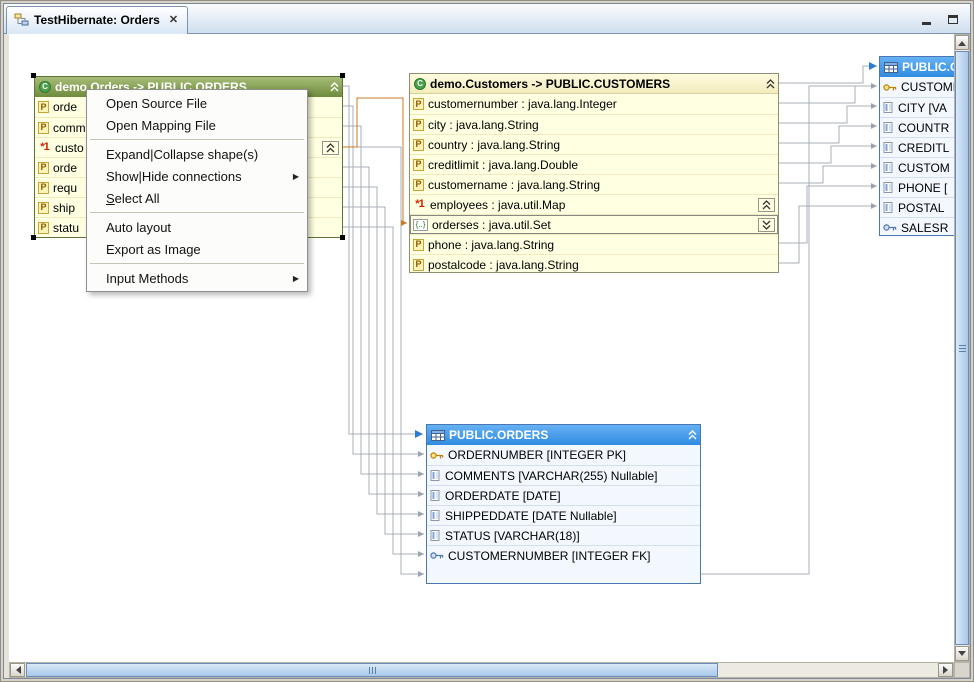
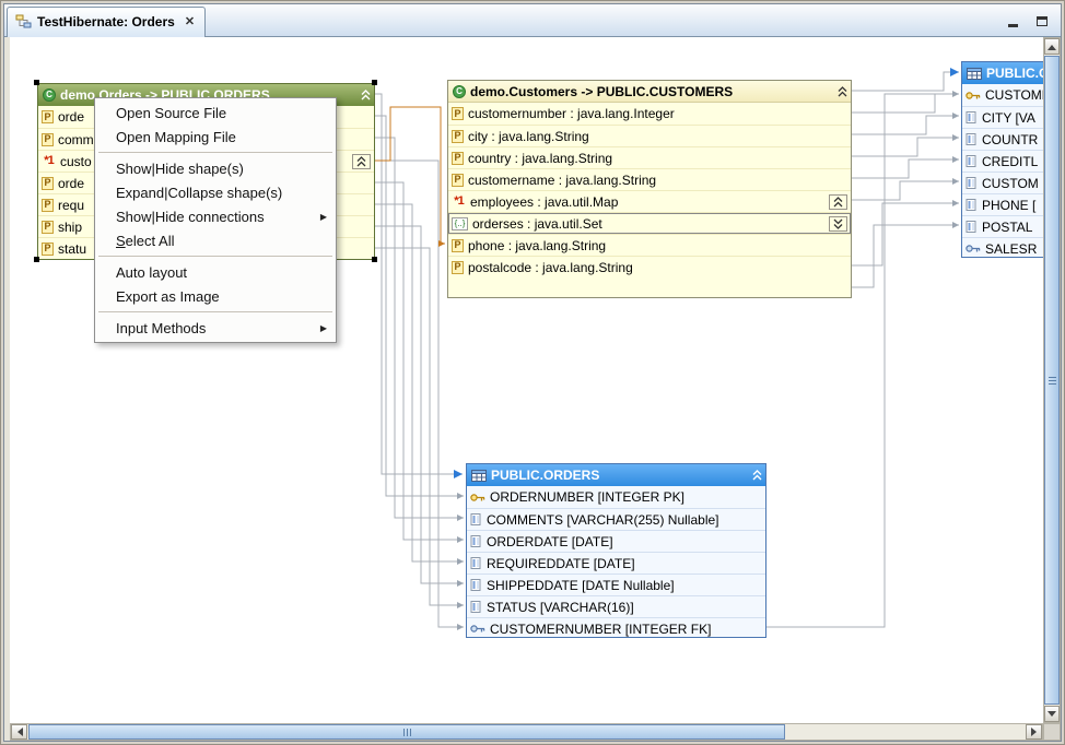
  TestHibernate: Orders
  ✕
  demo.Orders -> PUBLIC.ORDERS
  orde
  comm
  custo
  orde
  requ
  ship
  statu
  demo.Customers -> PUBLIC.CUSTOMERS
  customernumber : java.lang.Integer
  city : java.lang.String
  country : java.lang.String
- creditlimit : java.lang.Double
  customername : java.lang.String
  employees : java.util.Map
  orderses : java.util.Set
  phone : java.lang.String
  postalcode : java.lang.String
  PUBLIC.ORDERS
  ORDERNUMBER [INTEGER PK]
  COMMENTS [VARCHAR(255) Nullable]
  ORDERDATE [DATE]
+ REQUIREDDATE [DATE]
  SHIPPEDDATE [DATE Nullable]
- STATUS [VARCHAR(18)]
+ STATUS [VARCHAR(16)]
  CUSTOMERNUMBER [INTEGER FK]
  PUBLIC.
  CUSTOM
  CITY [VA
  COUNTR
  CREDITL
  CUSTOM
  PHONE [
  POSTAL
  SALESR
  Open Source File
  Open Mapping File
+ Show|Hide shape(s)
  Expand|Collapse shape(s)
  Show|Hide connections
  ▶
  Select All
  Auto layout
  Export as Image
  Input Methods
  ▶
